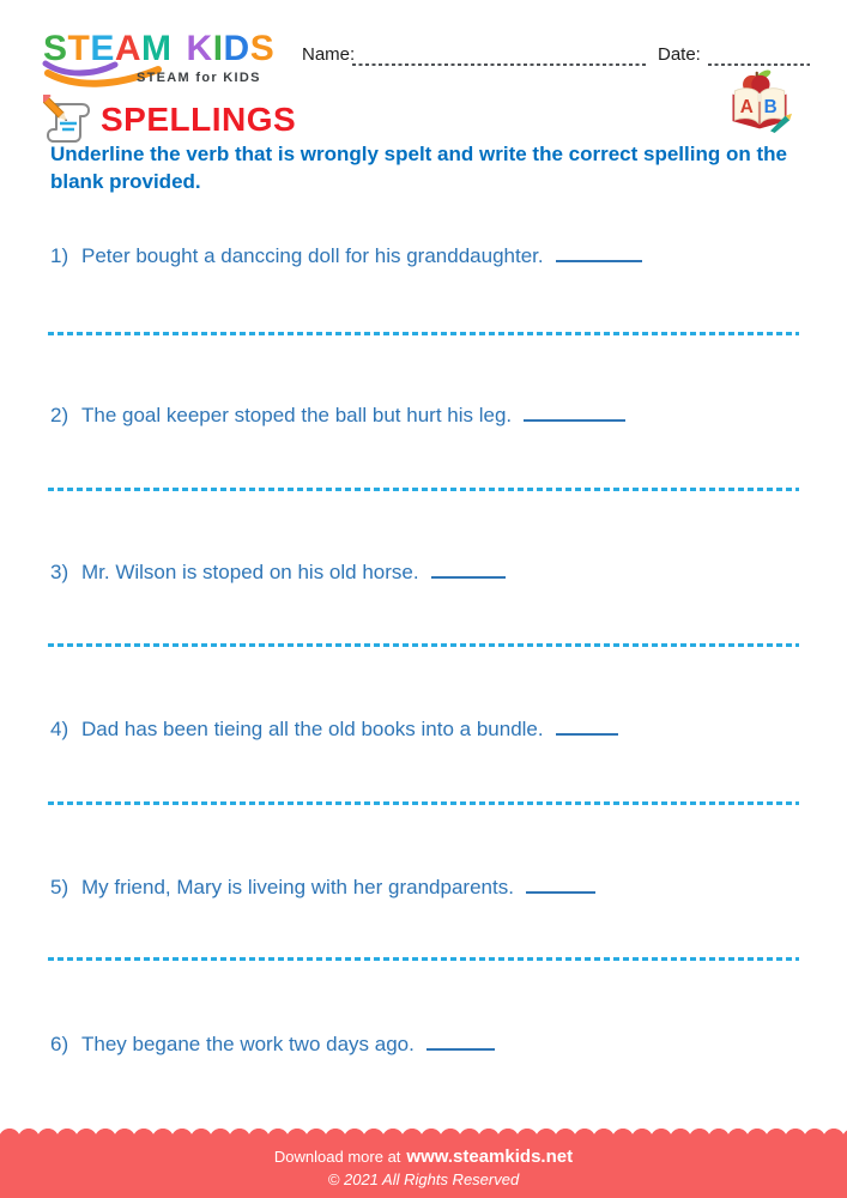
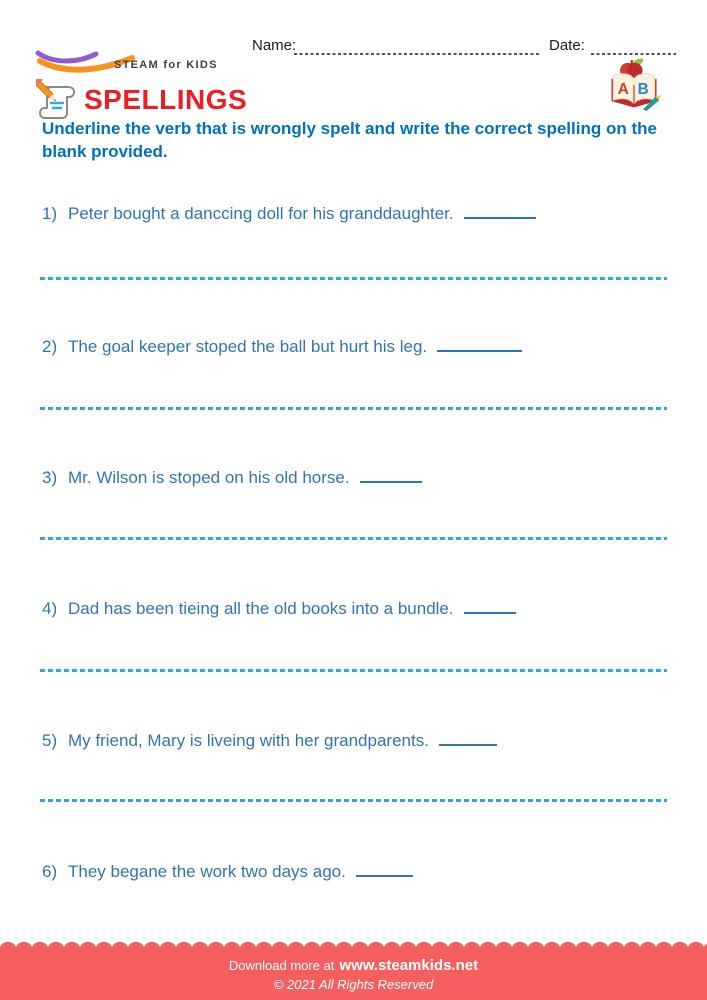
- STEAM KIDS
  STEAM for KIDS
  Name:
  Date:
  A
  B
  SPELLINGS
  Underline the verb that is wrongly spelt and write the correct spelling on the
  blank provided.
  1) Peter bought a danccing doll for his granddaughter.
  2) The goal keeper stoped the ball but hurt his leg.
  3) Mr. Wilson is stoped on his old horse.
  4) Dad has been tieing all the old books into a bundle.
  5) My friend, Mary is liveing with her grandparents.
  6) They begane the work two days ago.
  Download more at www.steamkids.net
  © 2021 All Rights Reserved
